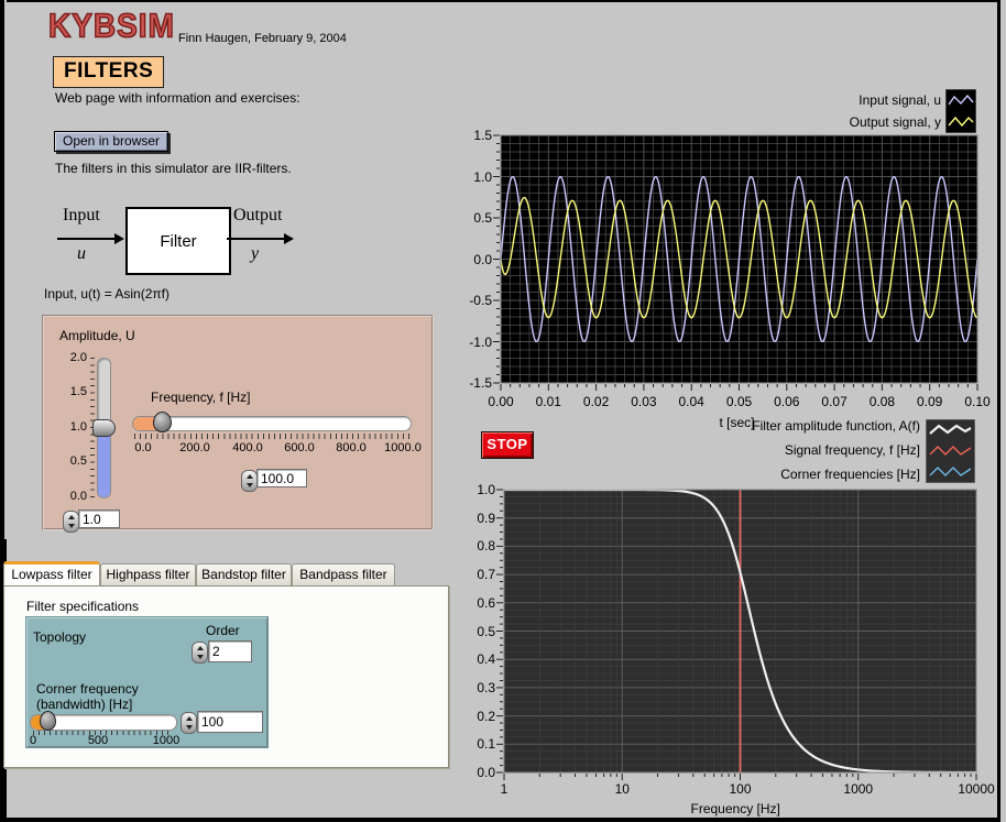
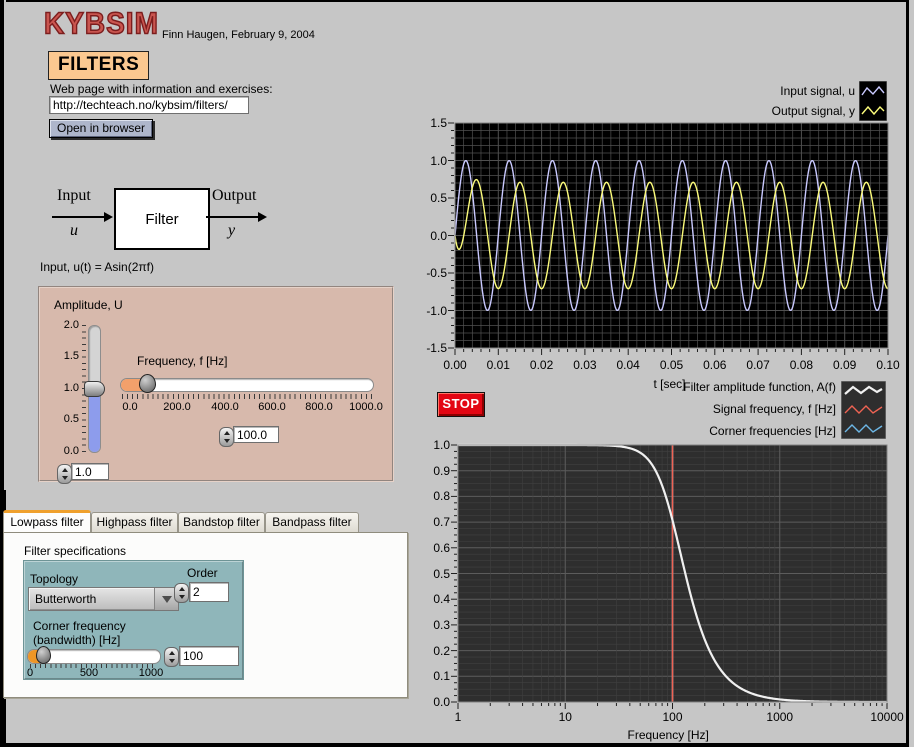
  KYBSIM
  Finn Haugen, February 9, 2004
  FILTERS
  Web page with information and exercises:
+ http://techteach.no/kybsim/filters/
  Open in browser
- The filters in this simulator are IIR-filters.
  Input
  u
  Filter
  Output
  y
  Input, u(t) = Asin(2πf)
  Amplitude, U
  2.0
  1.5
  1.0
  0.5
  0.0
  1.0
  Frequency, f [Hz]
  0.0
  200.0
  400.0
  600.0
  800.0
  1000.0
  100.0
  Lowpass filter
  Highpass filter
  Bandstop filter
  Bandpass filter
  Filter specifications
  Topology
+ Butterworth
  Order
  2
  Corner frequency
  (bandwidth) [Hz]
  0
  500
  1000
  100
  Input signal, u
  Output signal, y
  STOP
  Filter amplitude function, A(f)
  Signal frequency, f [Hz]
  Corner frequencies [Hz]
  0.00
  0.01
  0.02
  0.03
  0.04
  0.05
  0.06
  0.07
  0.08
  0.09
  0.10
  1.5
  1.0
  0.5
  0.0
  -0.5
  -1.0
  -1.5
  t [sec]
  1
  10
  100
  1000
  10000
  1.0
  0.9
  0.8
  0.7
  0.6
  0.5
  0.4
  0.3
  0.2
  0.1
  0.0
  Frequency [Hz]
